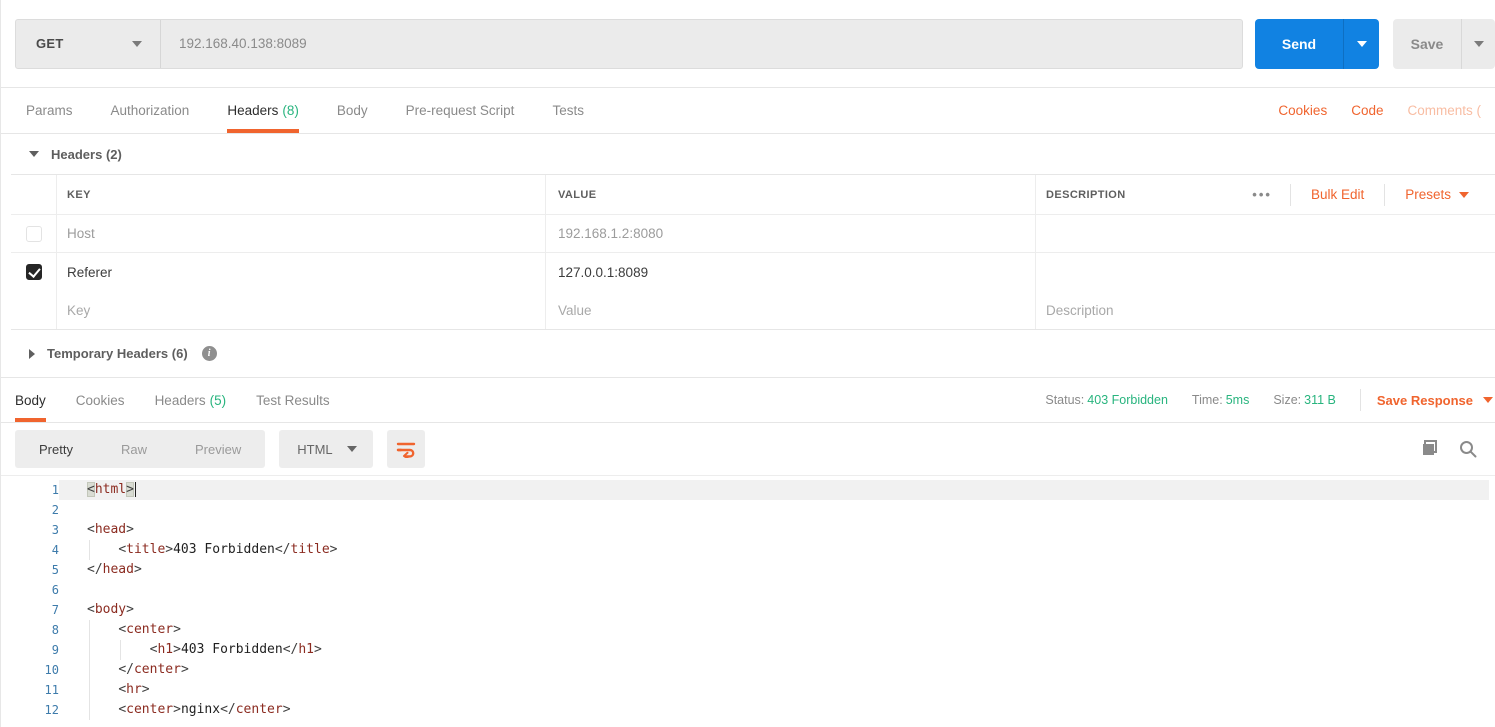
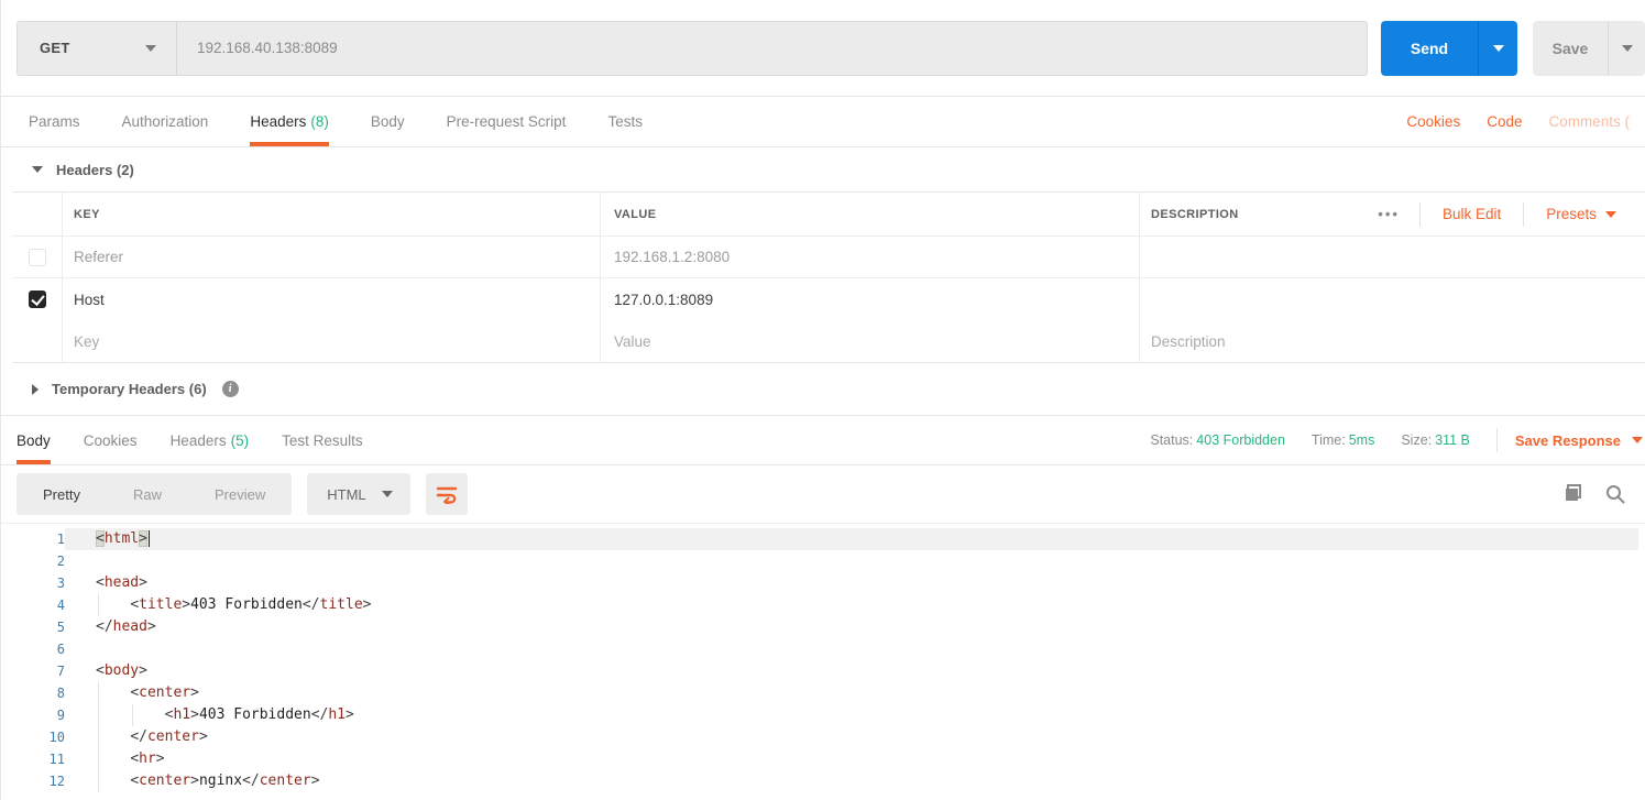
  GET
  192.168.40.138:8089
  Send
  Save
  Params
  Authorization
  Headers
  (8)
  Body
  Pre-request Script
  Tests
  Cookies
  Code
  Comments (
  Headers (2)
  KEY
  VALUE
  DESCRIPTION
  •••
  Bulk Edit
  Presets
- Host
+ Referer
  192.168.1.2:8080
- Referer
+ Host
  127.0.0.1:8089
  Key
  Value
  Description
  Temporary Headers (6)
  i
  Body
  Cookies
  Headers
  (5)
  Test Results
  Status: 403 Forbidden
  Time: 5ms
  Size: 311 B
  Save Response
  Pretty
  Raw
  Preview
  HTML
  1
  <html>
  2
  3
  <head>
  4
  <title>403 Forbidden</title>
  5
  </head>
  6
  7
  <body>
  8
  <center>
  9
  <h1>403 Forbidden</h1>
  10
  </center>
  11
  <hr>
  12
  <center>nginx</center>
